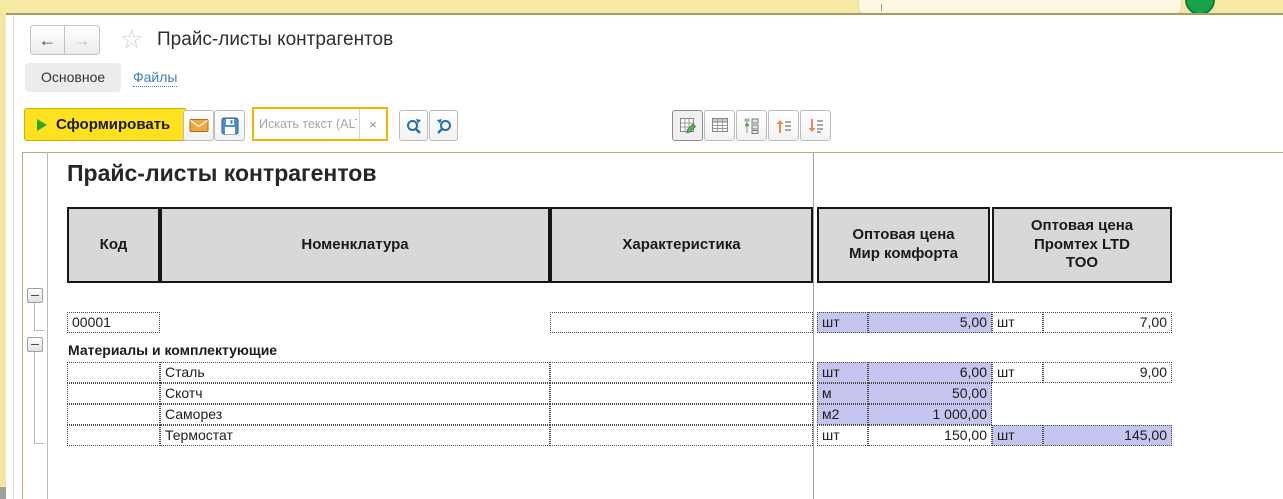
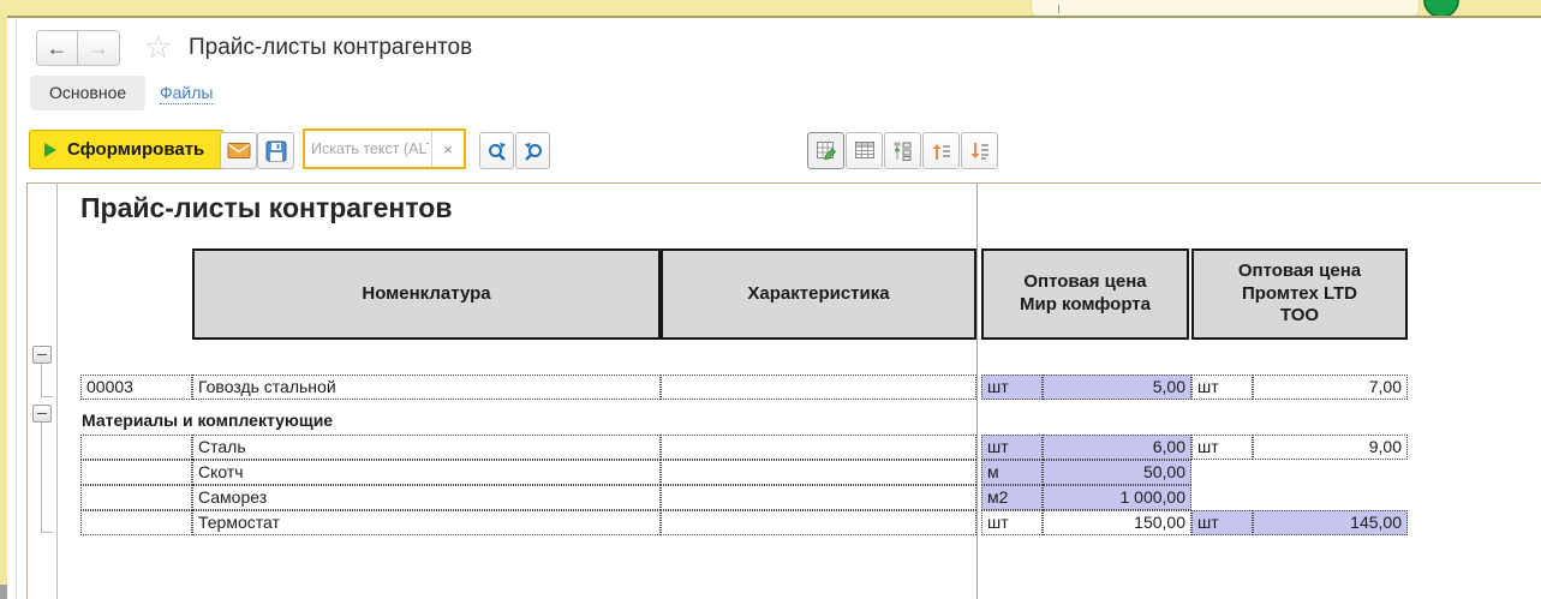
  ←
  →
  ☆
  Прайс-листы контрагентов
  Основное
  Файлы
  Сформировать
  Искать текст (AL
  ×
  Прайс-листы контрагентов
- Код
  Номенклатура
  Характеристика
  Оптовая цена
  Мир комфорта
  Оптовая цена
  Промтех LTD
  ТОО
- 00001
+ 00003
+ Говоздь стальной
  шт
  5,00
  шт
  7,00
  Материалы и комплектующие
  Сталь
  шт
  6,00
  шт
  9,00
  Скотч
  м
  50,00
  Саморез
  м2
  1 000,00
  Термостат
  шт
  150,00
  шт
  145,00
